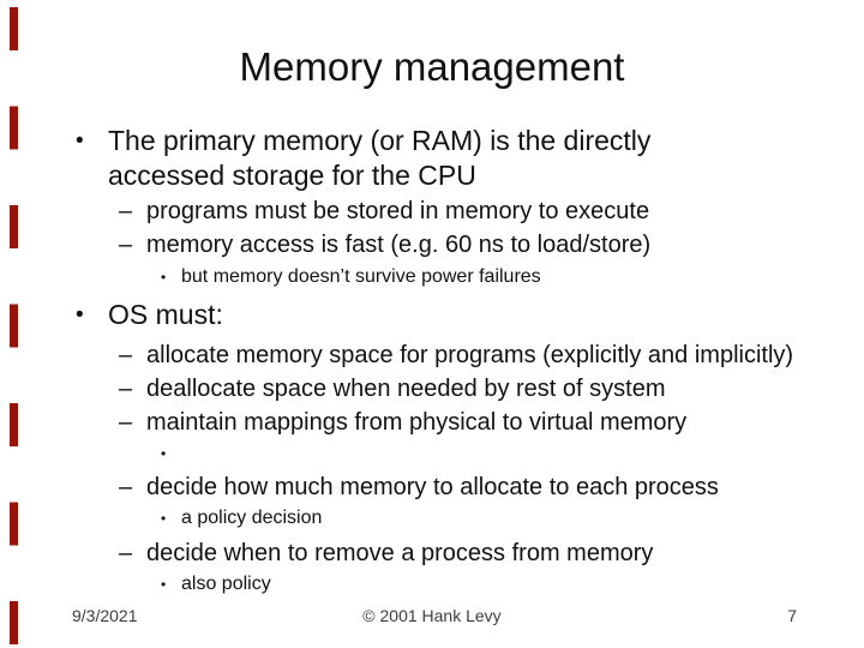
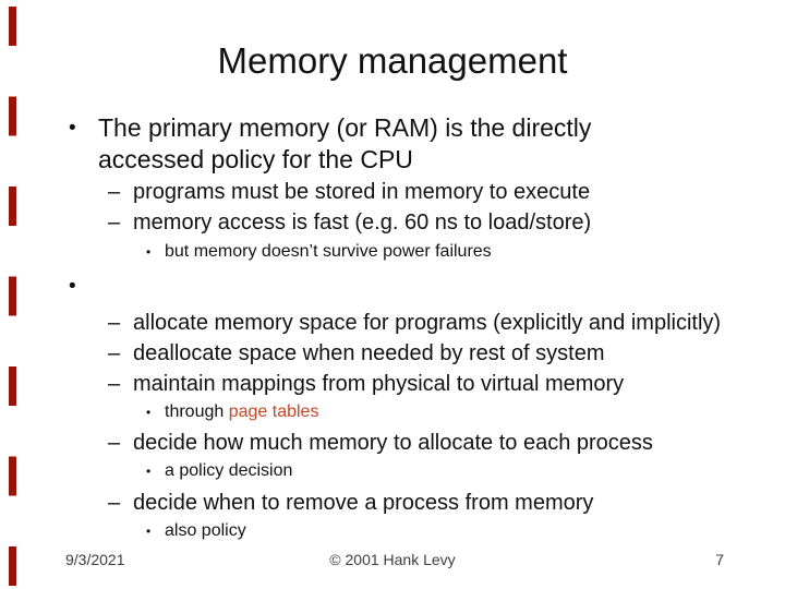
  Memory management
  •
- The primary memory (or RAM) is the directly accessed storage for the CPU
+ The primary memory (or RAM) is the directly accessed policy for the CPU
  –
  programs must be stored in memory to execute
  –
  memory access is fast (e.g. 60 ns to load/store)
  •
  but memory doesn’t survive power failures
  •
- OS must:
  –
  allocate memory space for programs (explicitly and implicitly)
  –
  deallocate space when needed by rest of system
  –
  maintain mappings from physical to virtual memory
  •
+ through page tables
  –
  decide how much memory to allocate to each process
  •
  a policy decision
  –
  decide when to remove a process from memory
  •
  also policy
  9/3/2021
  © 2001 Hank Levy
  7
